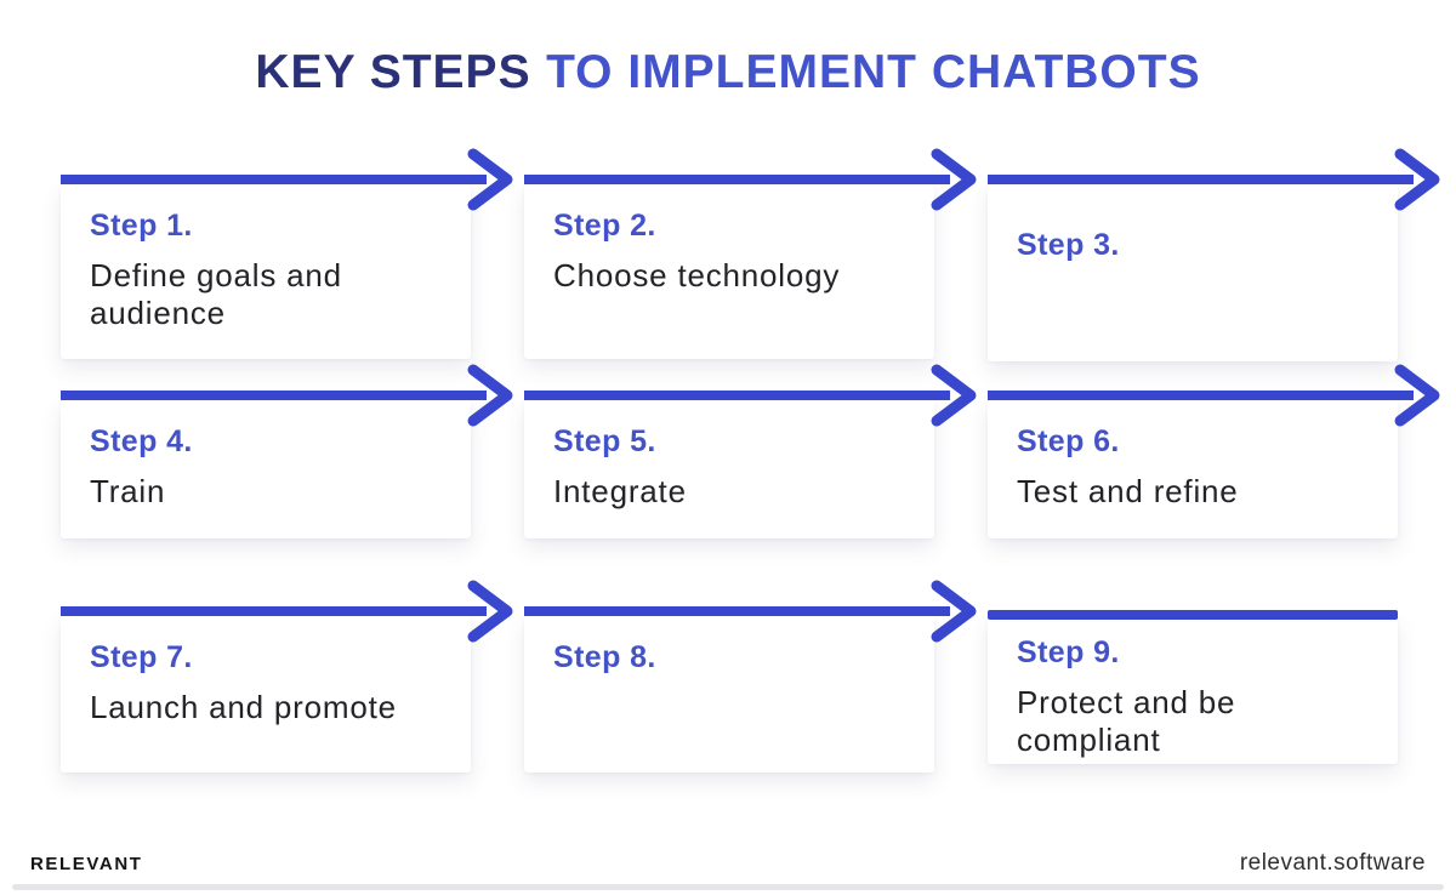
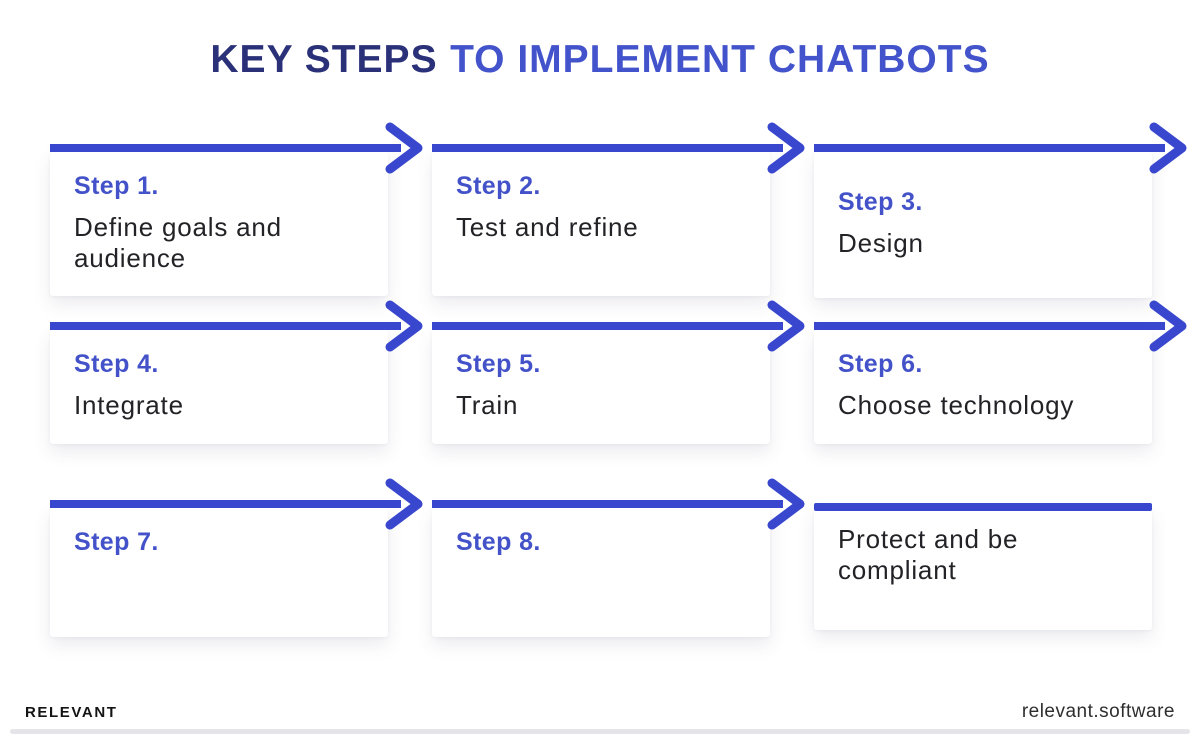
  KEY STEPS TO IMPLEMENT CHATBOTS
  Step 1.
  Define goals and audience
  Step 2.
- Choose technology
+ Test and refine
  Step 3.
+ Design
  Step 4.
- Train
+ Integrate
  Step 5.
- Integrate
+ Train
  Step 6.
- Test and refine
+ Choose technology
  Step 7.
- Launch and promote
  Step 8.
- Step 9.
  Protect and be compliant
  RELEVANT
  relevant.software
